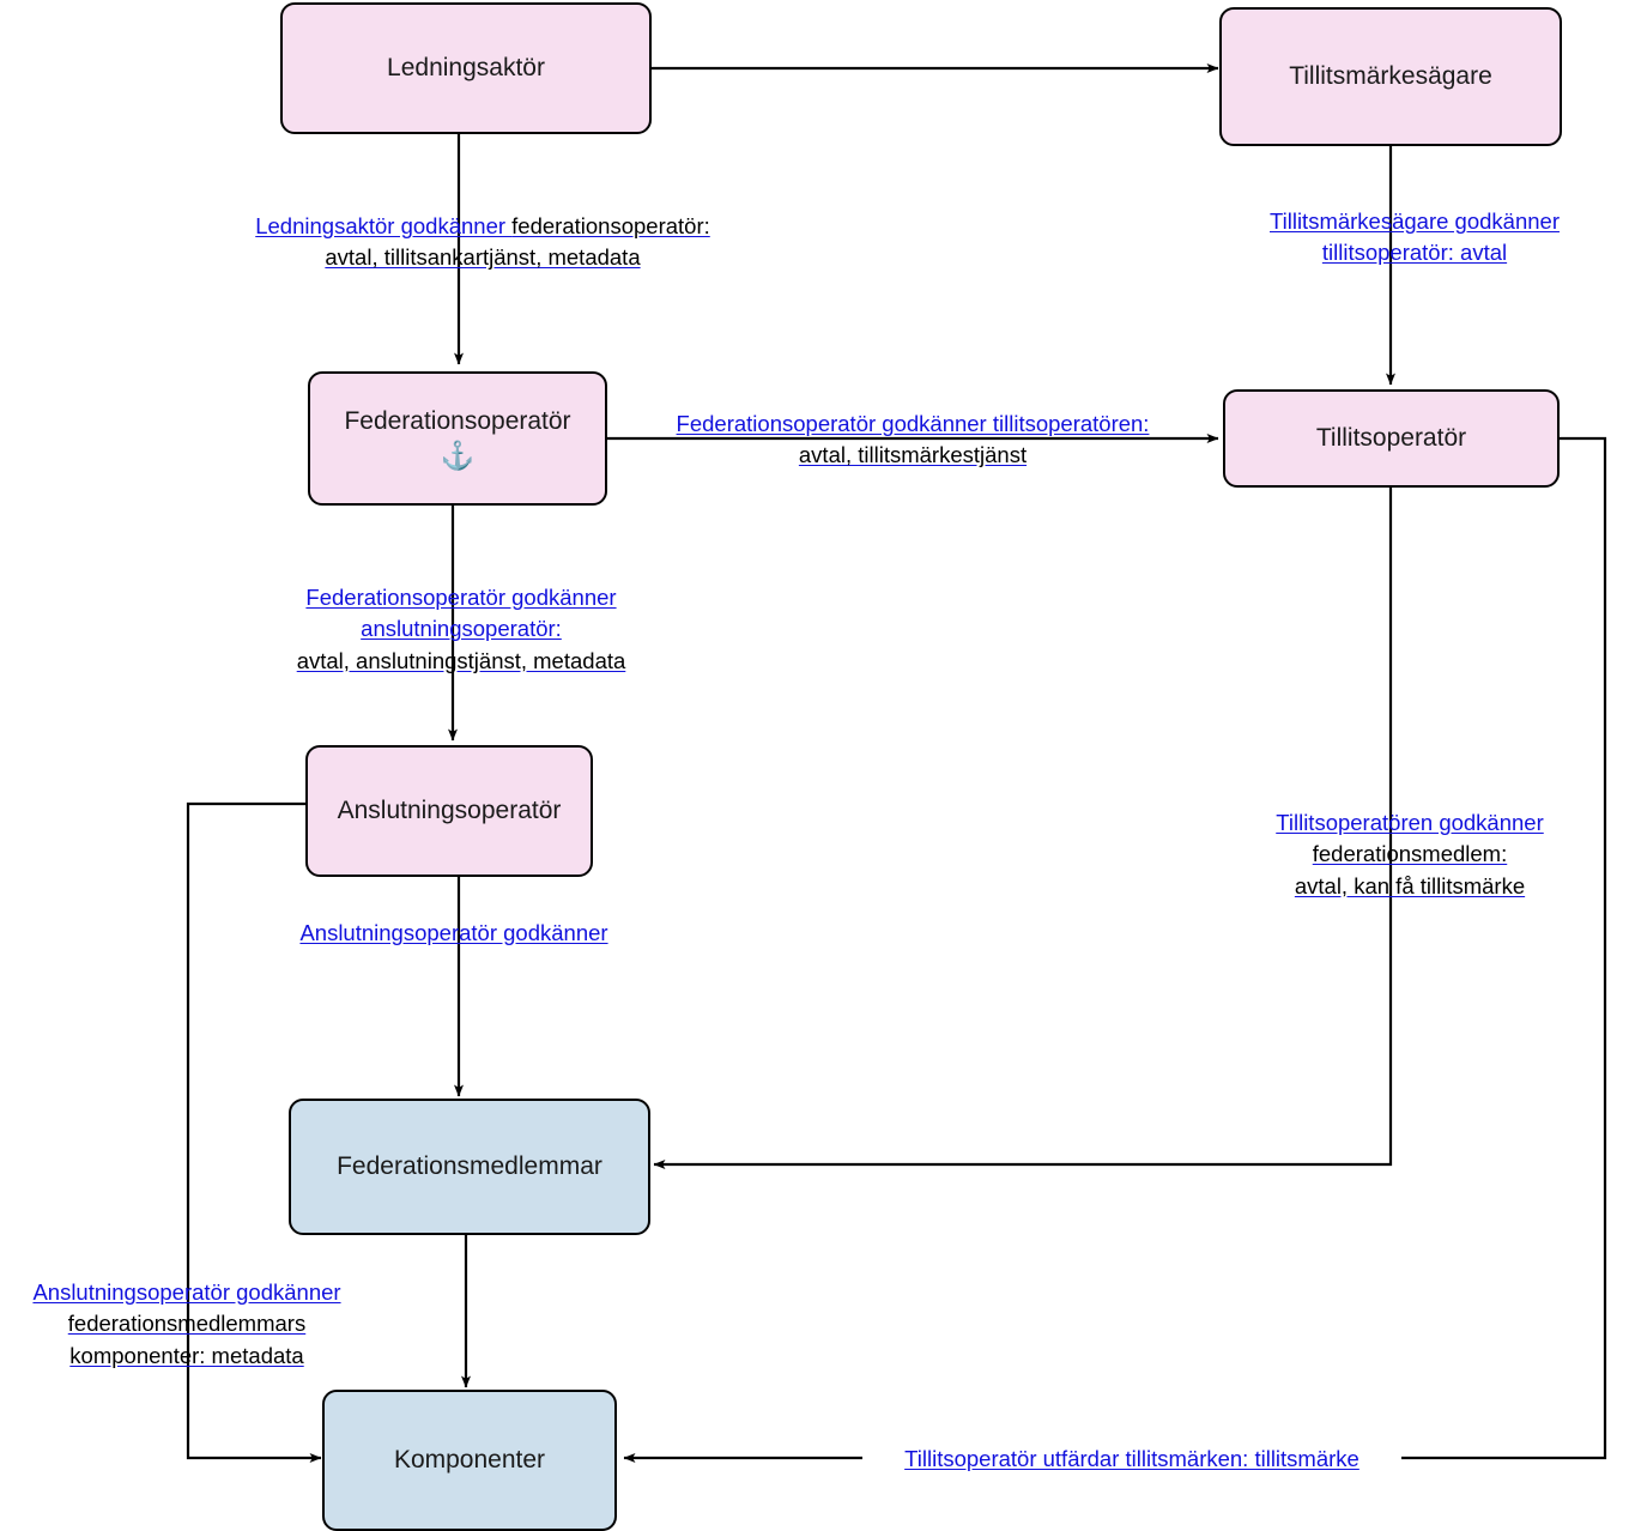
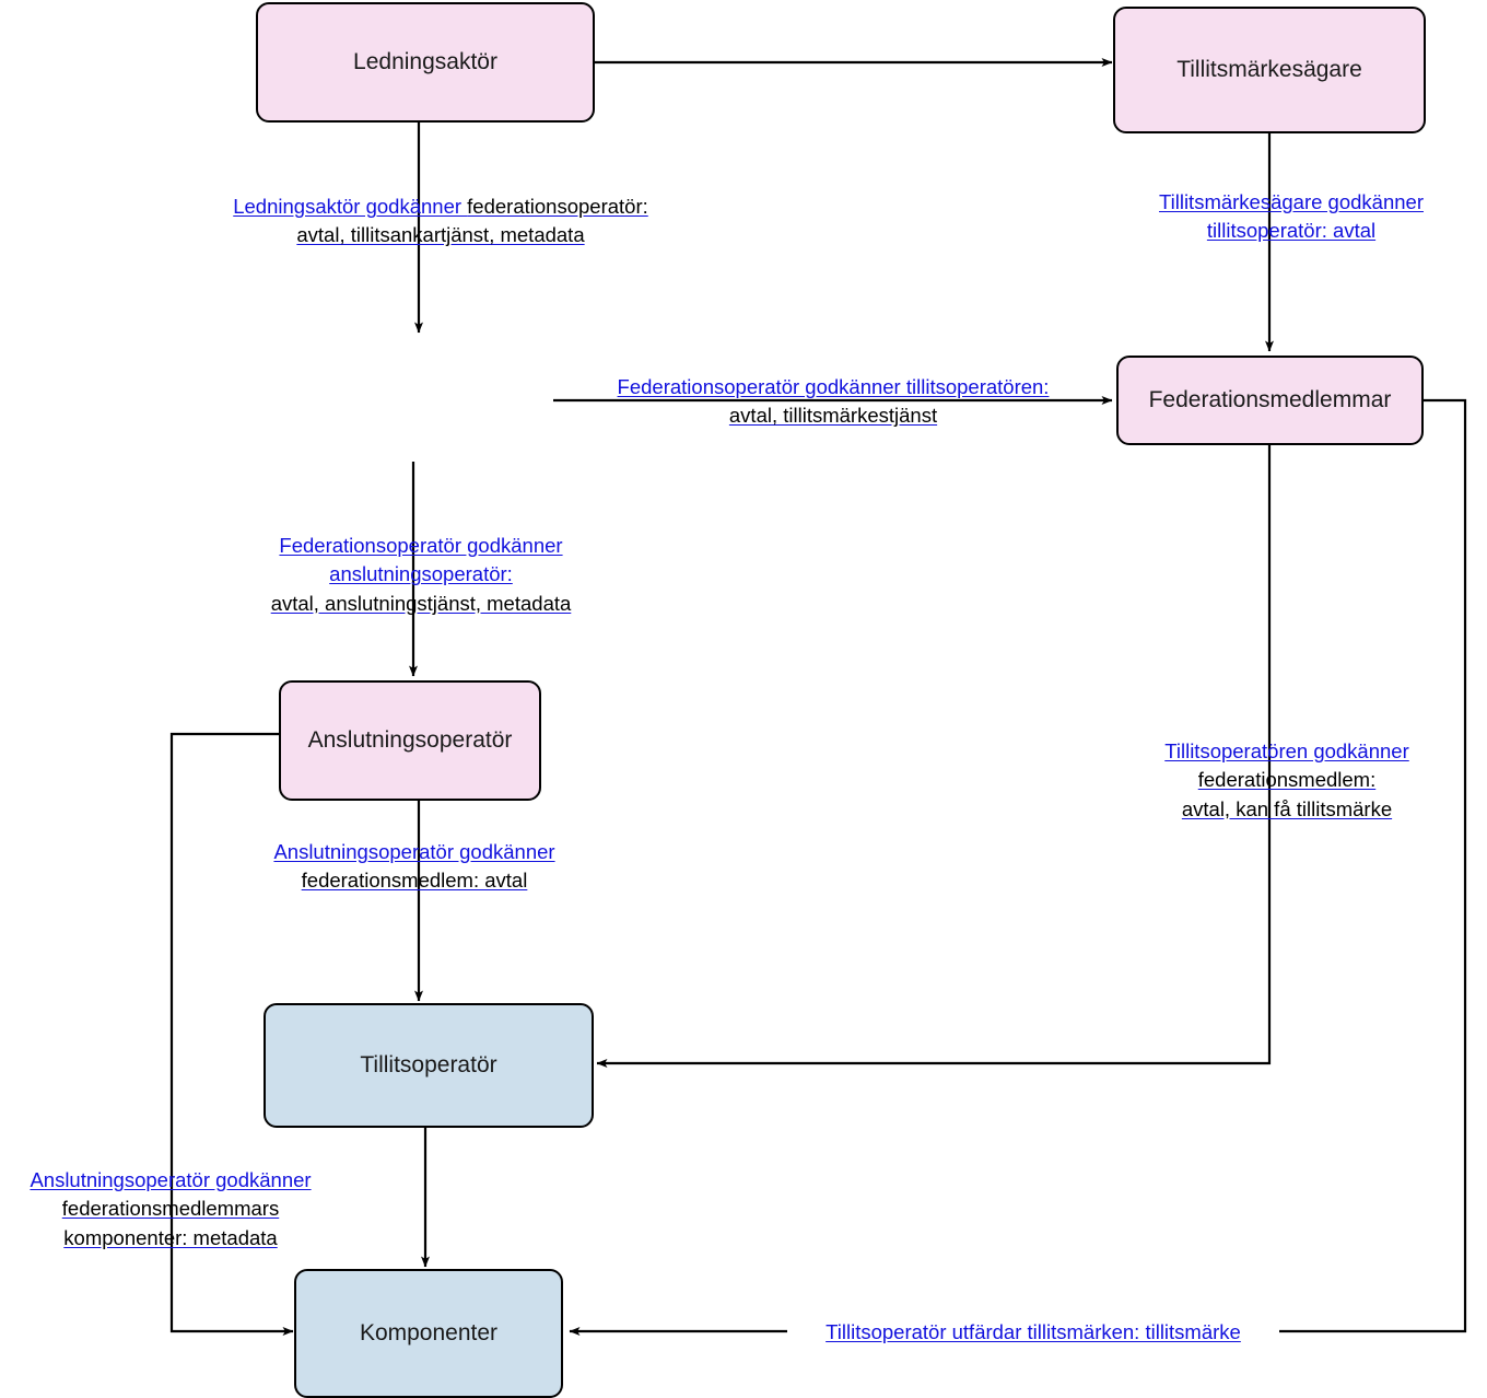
  Ledningsaktör
  Tillitsmärkesägare
- Federationsoperatör
- ⚓
- Tillitsoperatör
+ Federationsmedlemmar
  Anslutningsoperatör
- Federationsmedlemmar
+ Tillitsoperatör
  Komponenter
  Ledningsaktör godkänner federationsoperatör:
  avtal, tillitsankartjänst, metadata
  Tillitsmärkesägare godkänner
  tillitsoperatör: avtal
  Federationsoperatör godkänner tillitsoperatören:
  avtal, tillitsmärkestjänst
  Federationsoperatör godkänner
  anslutningsoperatör:
  avtal, anslutningstjänst, metadata
  Anslutningsoperatör godkänner
+ federationsmedlem: avtal
  Tillitsoperatören godkänner
  federationsmedlem:
  avtal, kan få tillitsmärke
  Anslutningsoperatör godkänner
  federationsmedlemmars
  komponenter: metadata
  Tillitsoperatör utfärdar tillitsmärken: tillitsmärke
